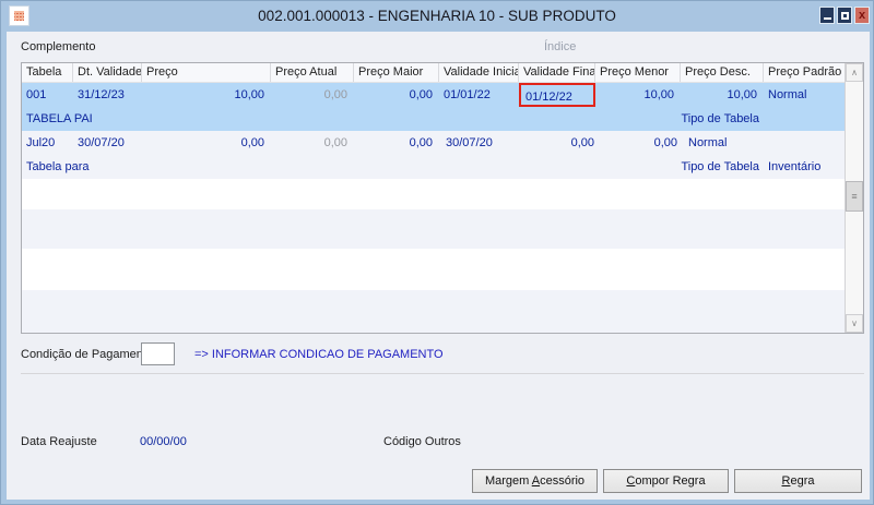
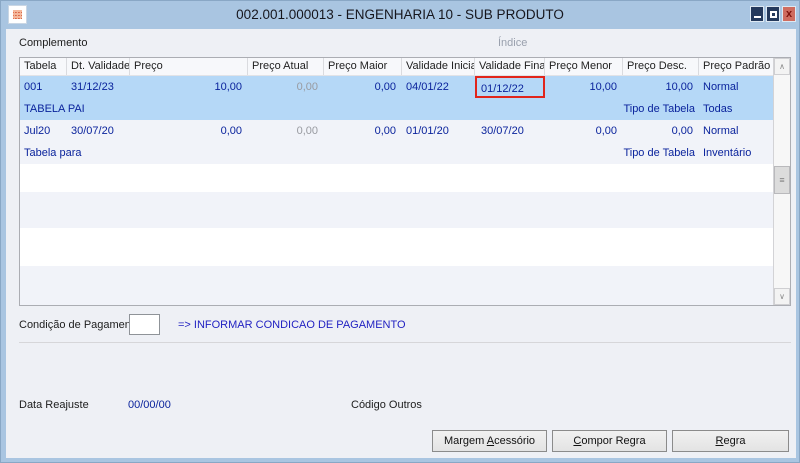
  002.001.000013 - ENGENHARIA 10 - SUB PRODUTO
  x
  Complemento
  Índice
  Tabela
  Dt. Validade
  Preço
  Preço Atual
  Preço Maior
  Validade Inicia
  Validade Fina
  Preço Menor
  Preço Desc.
  Preço Padrão
  001
  31/12/23
  10,00
  0,00
  0,00
- 01/01/22
+ 04/01/22
  01/12/22
  10,00
  10,00
  Normal
  TABELA PAI
  Tipo de Tabela
+ Todas
  Jul20
  30/07/20
  0,00
  0,00
  0,00
+ 01/01/20
  30/07/20
  0,00
  0,00
  Normal
  Tabela para
  Tipo de Tabela
  Inventário
  ∧
  ≡
  ∨
  Condição de Pagamen
  => INFORMAR CONDICAO DE PAGAMENTO
  Data Reajuste
  00/00/00
  Código Outros
  Margem Acessório
  Compor Regra
  Regra
